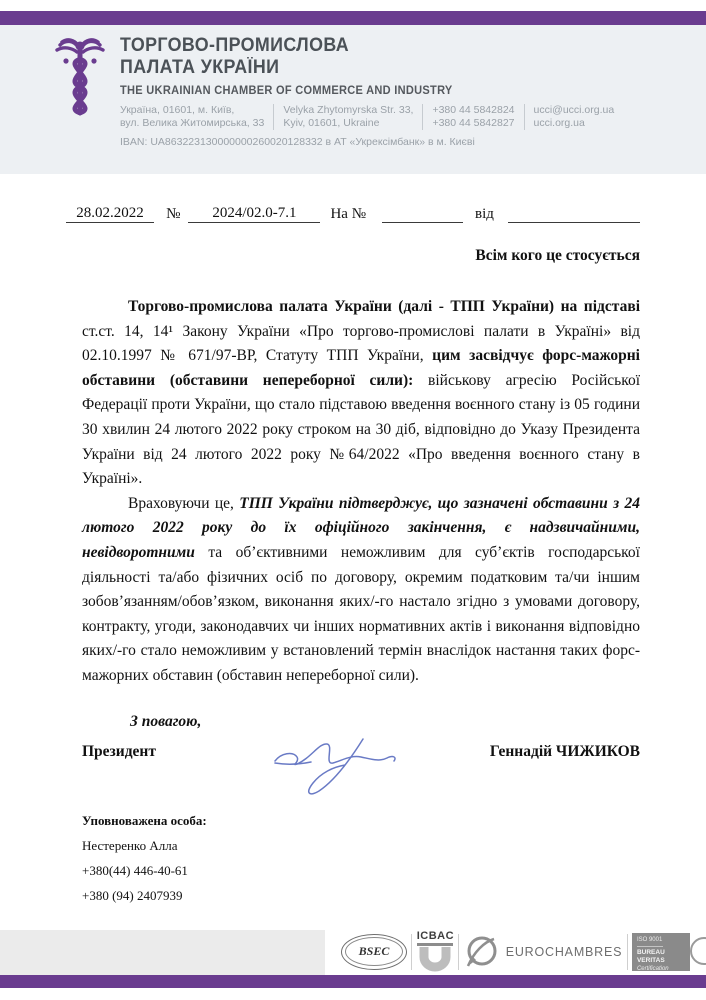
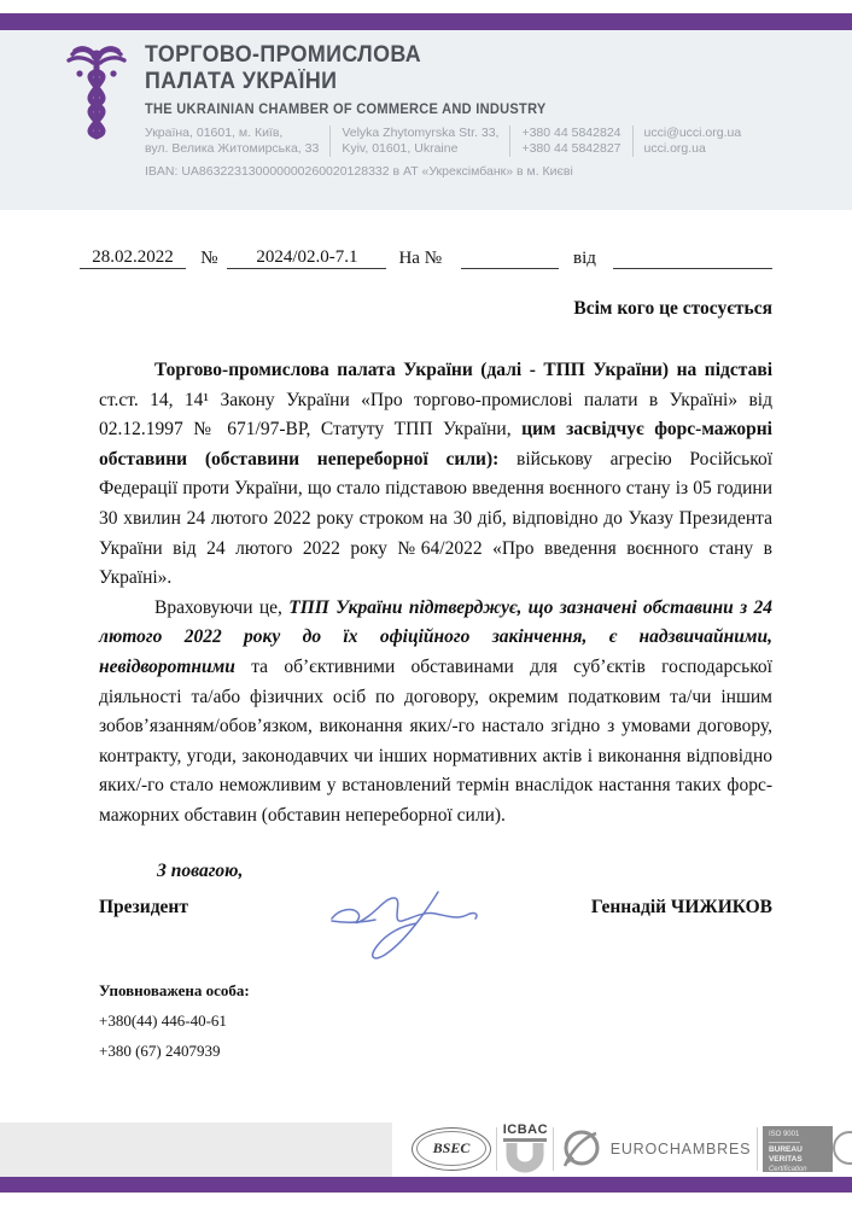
  ТОРГОВО-ПРОМИСЛОВА
  ПАЛАТА УКРАЇНИ
  THE UKRAINIAN CHAMBER OF COMMERCE AND INDUSTRY
  Україна, 01601, м. Київ,
  вул. Велика Житомирська, 33
  Velyka Zhytomyrska Str. 33,
  Kyiv, 01601, Ukraine
  +380 44 5842824
  +380 44 5842827
  ucci@ucci.org.ua
  ucci.org.ua
  IBAN: UA863223130000000260020128332 в АТ «Укрексімбанк» в м. Києві
  28.02.2022
  №
  2024/02.0-7.1
  На №
  від
  Всім кого це стосується
- Торгово-промислова палата України (далі - ТПП України) на підставі ст.ст. 14, 14¹ Закону України «Про торгово-промислові палати в Україні» від 02.10.1997 № 671/97-ВР, Статуту ТПП України, цим засвідчує форс-мажорні обставини (обставини непереборної сили): військову агресію Російської Федерації проти України, що стало підставою введення воєнного стану із 05 години 30 хвилин 24 лютого 2022 року строком на 30 діб, відповідно до Указу Президента України від 24 лютого 2022 року №64/2022 «Про введення воєнного стану в Україні».
+ Торгово-промислова палата України (далі - ТПП України) на підставі ст.ст. 14, 14¹ Закону України «Про торгово-промислові палати в Україні» від 02.12.1997 № 671/97-ВР, Статуту ТПП України, цим засвідчує форс-мажорні обставини (обставини непереборної сили): військову агресію Російської Федерації проти України, що стало підставою введення воєнного стану із 05 години 30 хвилин 24 лютого 2022 року строком на 30 діб, відповідно до Указу Президента України від 24 лютого 2022 року №64/2022 «Про введення воєнного стану в Україні».
- Враховуючи це, ТПП України підтверджує, що зазначені обставини з 24 лютого 2022 року до їх офіційного закінчення, є надзвичайними, невідворотними та об’єктивними неможливим для суб’єктів господарської діяльності та/або фізичних осіб по договору, окремим податковим та/чи іншим зобов’язанням/обов’язком, виконання яких/-го настало згідно з умовами договору, контракту, угоди, законодавчих чи інших нормативних актів і виконання відповідно яких/-го стало неможливим у встановлений термін внаслідок настання таких форс-мажорних обставин (обставин непереборної сили).
+ Враховуючи це, ТПП України підтверджує, що зазначені обставини з 24 лютого 2022 року до їх офіційного закінчення, є надзвичайними, невідворотними та об’єктивними обставинами для суб’єктів господарської діяльності та/або фізичних осіб по договору, окремим податковим та/чи іншим зобов’язанням/обов’язком, виконання яких/-го настало згідно з умовами договору, контракту, угоди, законодавчих чи інших нормативних актів і виконання відповідно яких/-го стало неможливим у встановлений термін внаслідок настання таких форс-мажорних обставин (обставин непереборної сили).
  З повагою,
  Президент
  Геннадій ЧИЖИКОВ
  Уповноважена особа:
- Нестеренко Алла
  +380(44) 446-40-61
- +380 (94) 2407939
+ +380 (67) 2407939
  BSEC
  ICBAC
  EUROCHAMBRES
